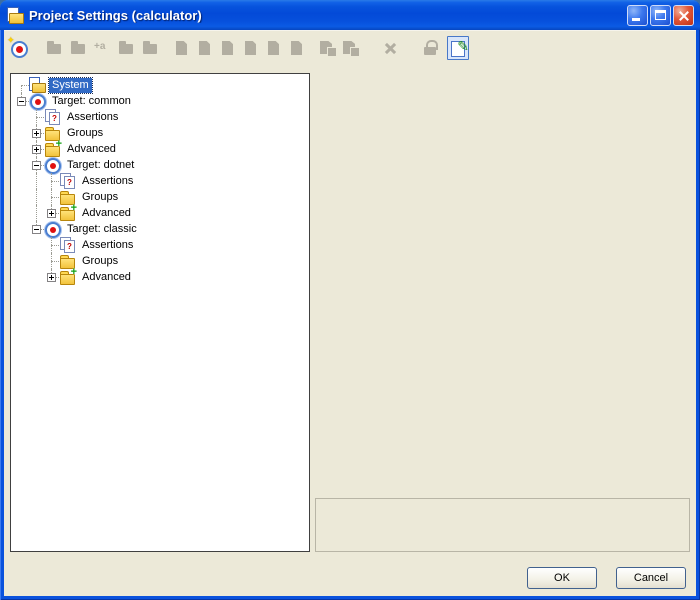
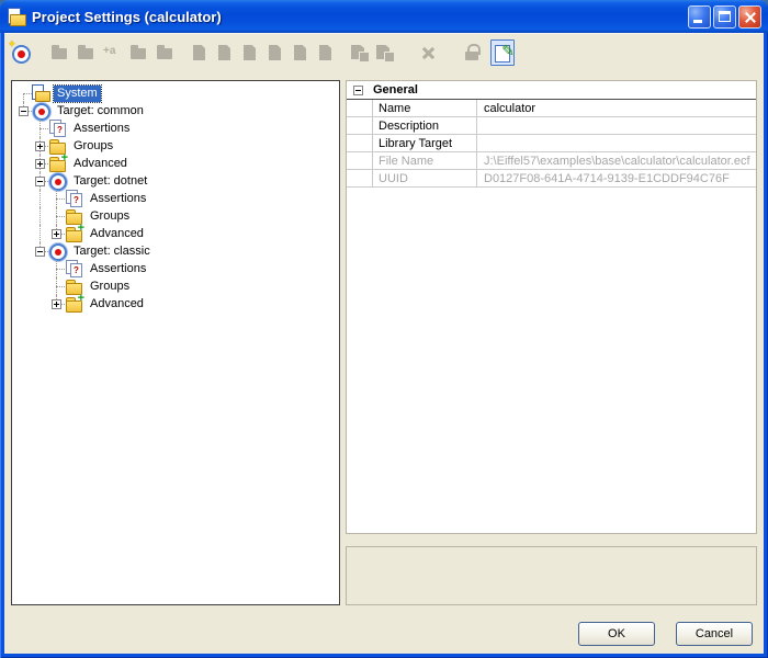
  Project Settings (calculator)
  ✦
  ✎
  System
  Target: common
  Assertions
  Groups
  +
  Advanced
  Target: dotnet
  Assertions
  Groups
  +
  Advanced
  Target: classic
  Assertions
  Groups
  +
  Advanced
+ General
+ Name
+ calculator
+ Description
+ Library Target
+ File Name
+ J:\Eiffel57\examples\base\calculator\calculator.ecf
+ UUID
+ D0127F08-641A-4714-9139-E1CDDF94C76F
  OK
  Cancel
